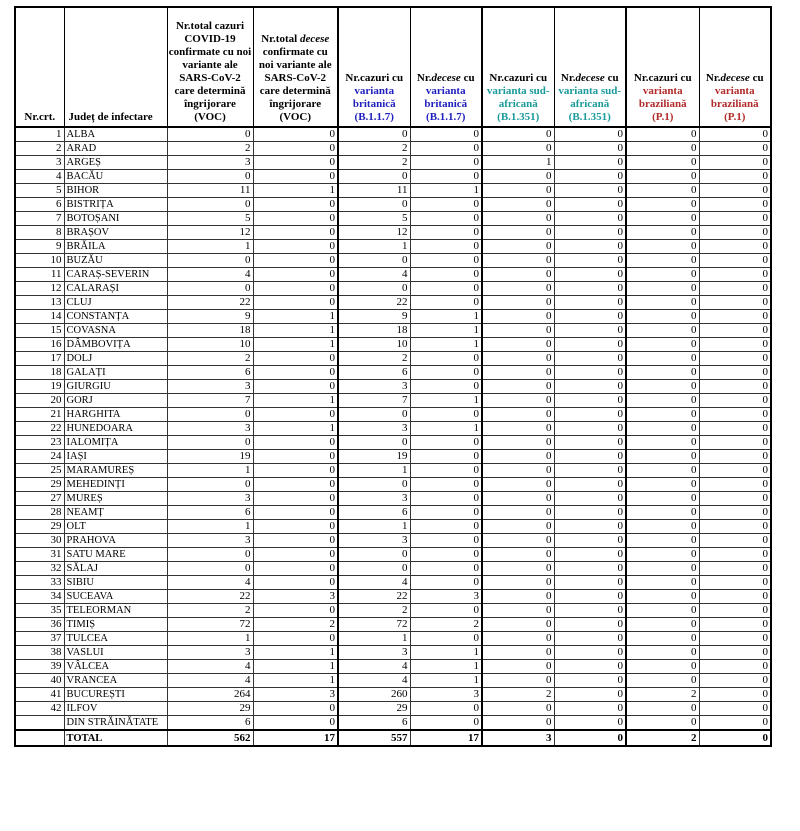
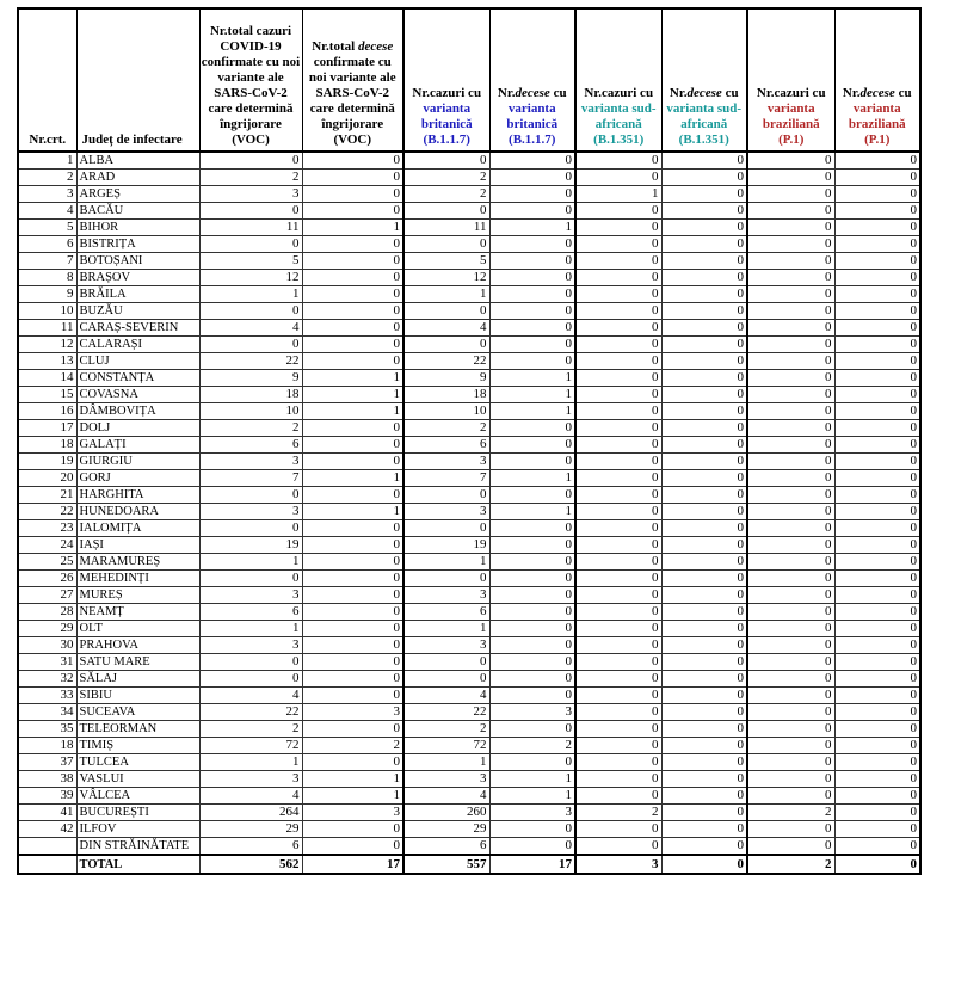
  Nr.crt.	Județ de infectare	Nr.total cazuri COVID-19 confirmate cu noi variante ale SARS-CoV-2 care determină îngrijorare (VOC)	Nr.total decese confirmate cu noi variante ale SARS-CoV-2 care determină îngrijorare (VOC)	Nr.cazuri cuvarianta britanică(B.1.1.7)	Nr.decese cuvarianta britanică(B.1.1.7)	Nr.cazuri cuvarianta sud-africană(B.1.351)	Nr.decese cuvarianta sud-africană(B.1.351)	Nr.cazuri cuvarianta braziliană(P.1)	Nr.decese cuvarianta braziliană(P.1)
  1	ALBA	0	0	0	0	0	0	0	0
  2	ARAD	2	0	2	0	0	0	0	0
  3	ARGEȘ	3	0	2	0	1	0	0	0
  4	BACĂU	0	0	0	0	0	0	0	0
  5	BIHOR	11	1	11	1	0	0	0	0
  6	BISTRIȚA	0	0	0	0	0	0	0	0
  7	BOTOȘANI	5	0	5	0	0	0	0	0
  8	BRAȘOV	12	0	12	0	0	0	0	0
  9	BRĂILA	1	0	1	0	0	0	0	0
  10	BUZĂU	0	0	0	0	0	0	0	0
  11	CARAȘ-SEVERIN	4	0	4	0	0	0	0	0
  12	CALARAȘI	0	0	0	0	0	0	0	0
  13	CLUJ	22	0	22	0	0	0	0	0
  14	CONSTANȚA	9	1	9	1	0	0	0	0
  15	COVASNA	18	1	18	1	0	0	0	0
  16	DÂMBOVIȚA	10	1	10	1	0	0	0	0
  17	DOLJ	2	0	2	0	0	0	0	0
  18	GALAȚI	6	0	6	0	0	0	0	0
  19	GIURGIU	3	0	3	0	0	0	0	0
  20	GORJ	7	1	7	1	0	0	0	0
  21	HARGHITA	0	0	0	0	0	0	0	0
  22	HUNEDOARA	3	1	3	1	0	0	0	0
  23	IALOMIȚA	0	0	0	0	0	0	0	0
  24	IAȘI	19	0	19	0	0	0	0	0
  25	MARAMUREȘ	1	0	1	0	0	0	0	0
- 29	MEHEDINȚI	0	0	0	0	0	0	0	0
+ 26	MEHEDINȚI	0	0	0	0	0	0	0	0
  27	MUREȘ	3	0	3	0	0	0	0	0
  28	NEAMȚ	6	0	6	0	0	0	0	0
  29	OLT	1	0	1	0	0	0	0	0
  30	PRAHOVA	3	0	3	0	0	0	0	0
  31	SATU MARE	0	0	0	0	0	0	0	0
  32	SĂLAJ	0	0	0	0	0	0	0	0
  33	SIBIU	4	0	4	0	0	0	0	0
  34	SUCEAVA	22	3	22	3	0	0	0	0
  35	TELEORMAN	2	0	2	0	0	0	0	0
- 36	TIMIȘ	72	2	72	2	0	0	0	0
+ 18	TIMIȘ	72	2	72	2	0	0	0	0
  37	TULCEA	1	0	1	0	0	0	0	0
  38	VASLUI	3	1	3	1	0	0	0	0
  39	VÂLCEA	4	1	4	1	0	0	0	0
- 40	VRANCEA	4	1	4	1	0	0	0	0
  41	BUCUREȘTI	264	3	260	3	2	0	2	0
  42	ILFOV	29	0	29	0	0	0	0	0
  	DIN STRĂINĂTATE	6	0	6	0	0	0	0	0
  	TOTAL	562	17	557	17	3	0	2	0
